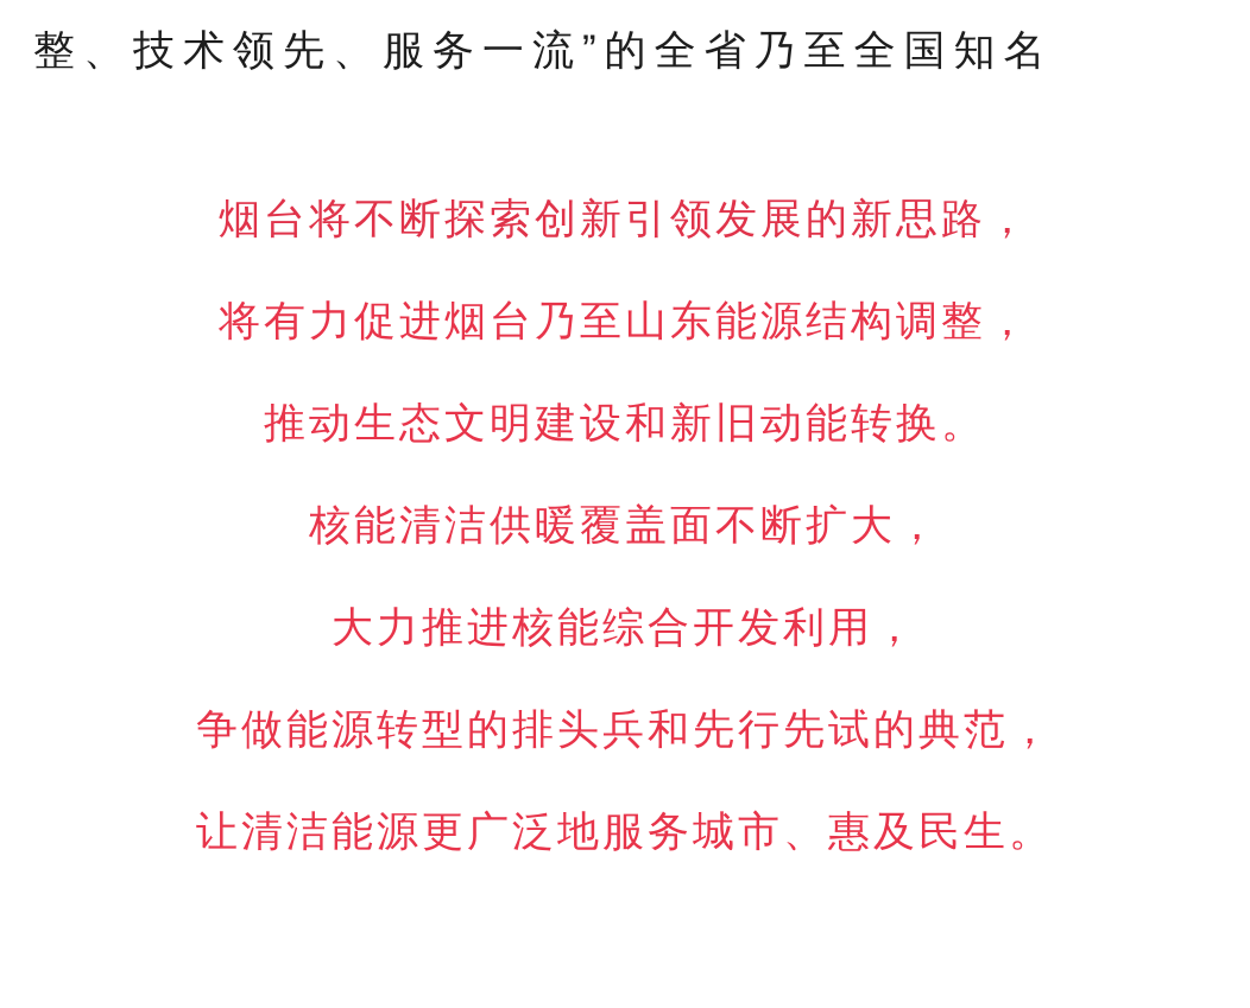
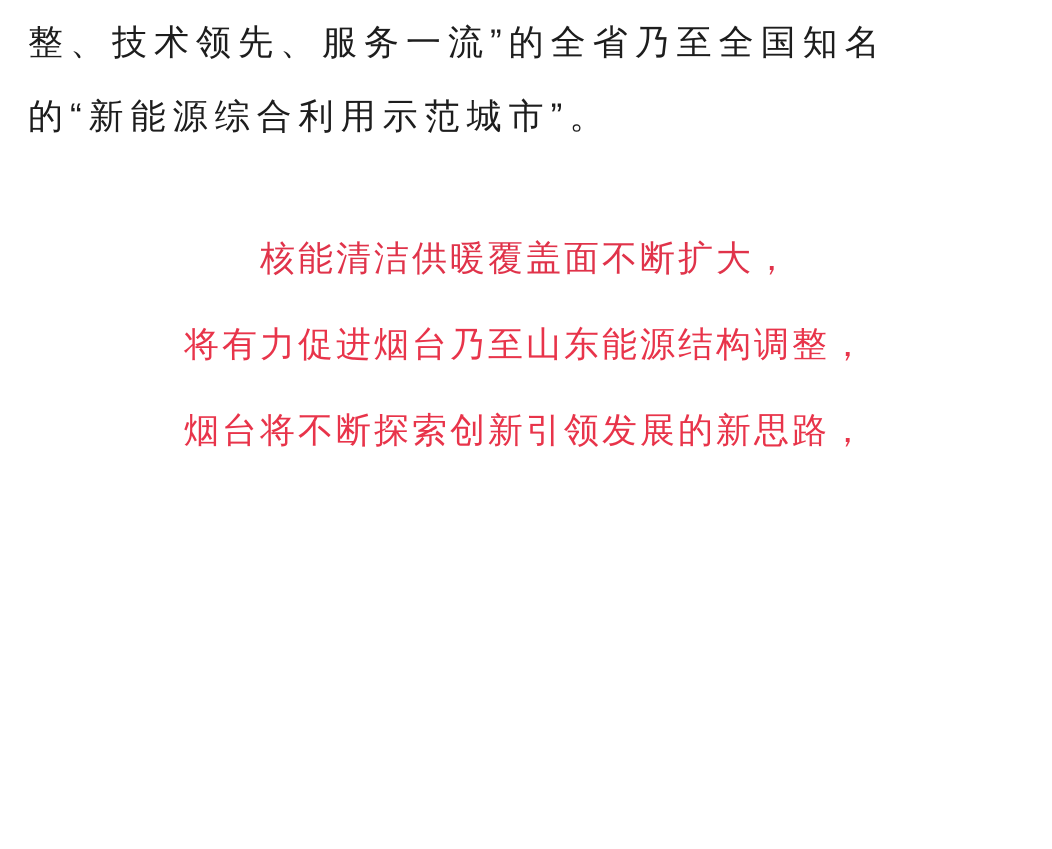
  整、技术领先、服务一流”的全省乃至全国知名
+ 的“新能源综合利用示范城市”。
- 烟台将不断探索创新引领发展的新思路，
+ 核能清洁供暖覆盖面不断扩大，
  将有力促进烟台乃至山东能源结构调整，
- 推动生态文明建设和新旧动能转换。
- 核能清洁供暖覆盖面不断扩大，
+ 烟台将不断探索创新引领发展的新思路，
- 大力推进核能综合开发利用，
- 争做能源转型的排头兵和先行先试的典范，
- 让清洁能源更广泛地服务城市、惠及民生。
